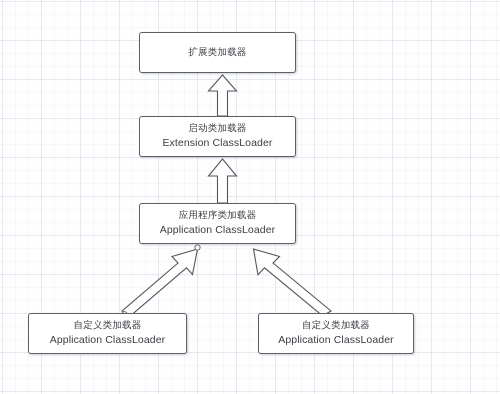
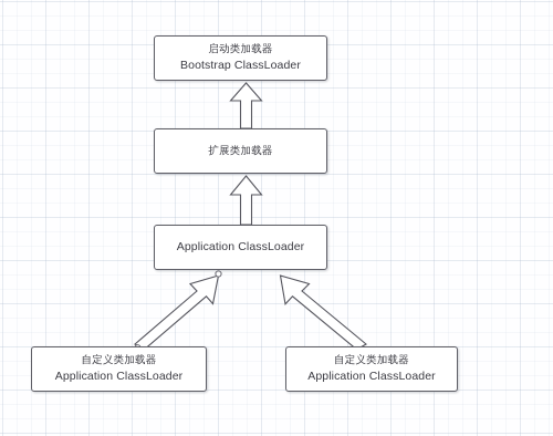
- 扩展类加载器
+ 启动类加载器
+ Bootstrap ClassLoader
- 启动类加载器
+ 扩展类加载器
- Extension ClassLoader
- 应用程序类加载器
  Application ClassLoader
  自定义类加载器
  Application ClassLoader
  自定义类加载器
  Application ClassLoader
